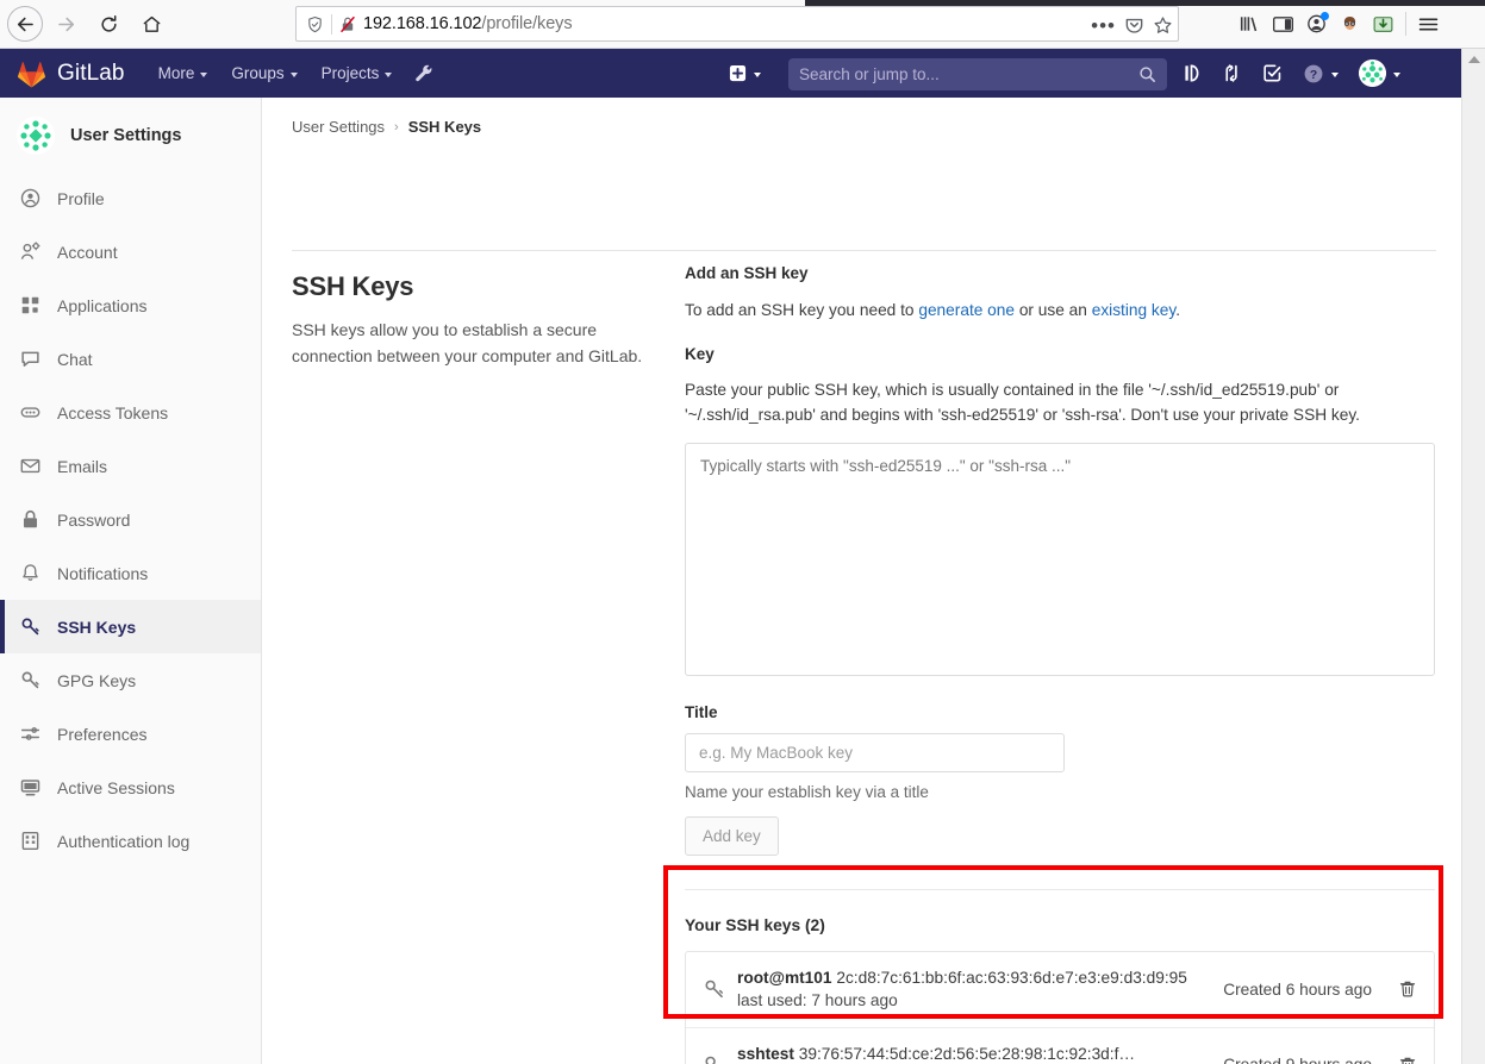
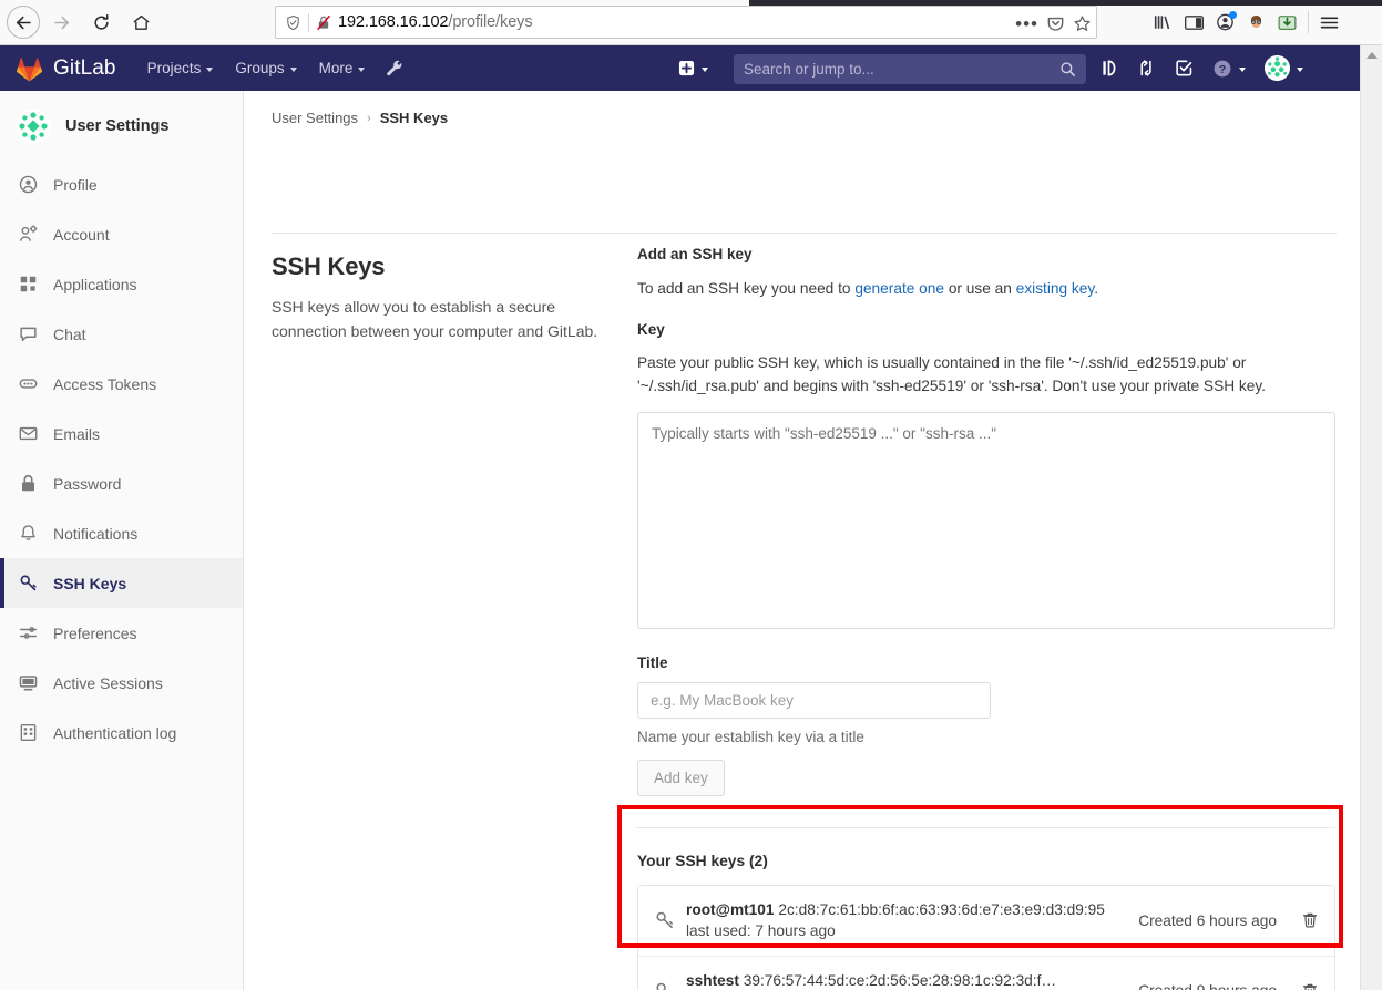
  192.168.16.102/profile/keys
  •••
  GitLab
- More
+ Projects
  Groups
- Projects
+ More
  Search or jump to...
  ?
  User Settings
  Profile
  Account
  Applications
  Chat
  Access Tokens
  Emails
  Password
  Notifications
  SSH Keys
- GPG Keys
  Preferences
  Active Sessions
  Authentication log
  User Settings
  ›
  SSH Keys
  SSH Keys
  SSH keys allow you to establish a secure connection between your computer and GitLab.
  Add an SSH key
  To add an SSH key you need to generate one or use an existing key.
  Key
  Paste your public SSH key, which is usually contained in the file '~/.ssh/id_ed25519.pub' or '~/.ssh/id_rsa.pub' and begins with 'ssh-ed25519' or 'ssh-rsa'. Don't use your private SSH key.
  Typically starts with "ssh-ed25519 ..." or "ssh-rsa ..."
  Title
  e.g. My MacBook key
  Name your establish key via a title
  Add key
  Your SSH keys (2)
  root@mt101 2c:d8:7c:61:bb:6f:ac:63:93:6d:e7:e3:e9:d3:d9:95
  last used: 7 hours ago
  Created 6 hours ago
  sshtest 39:76:57:44:5d:ce:2d:56:5e:28:98:1c:92:3d:f…
